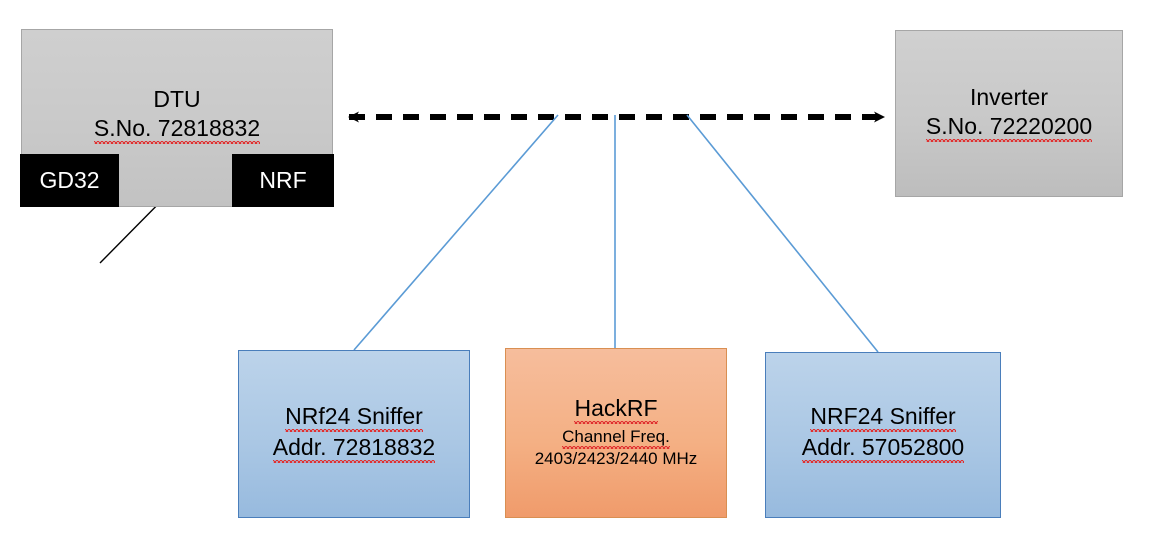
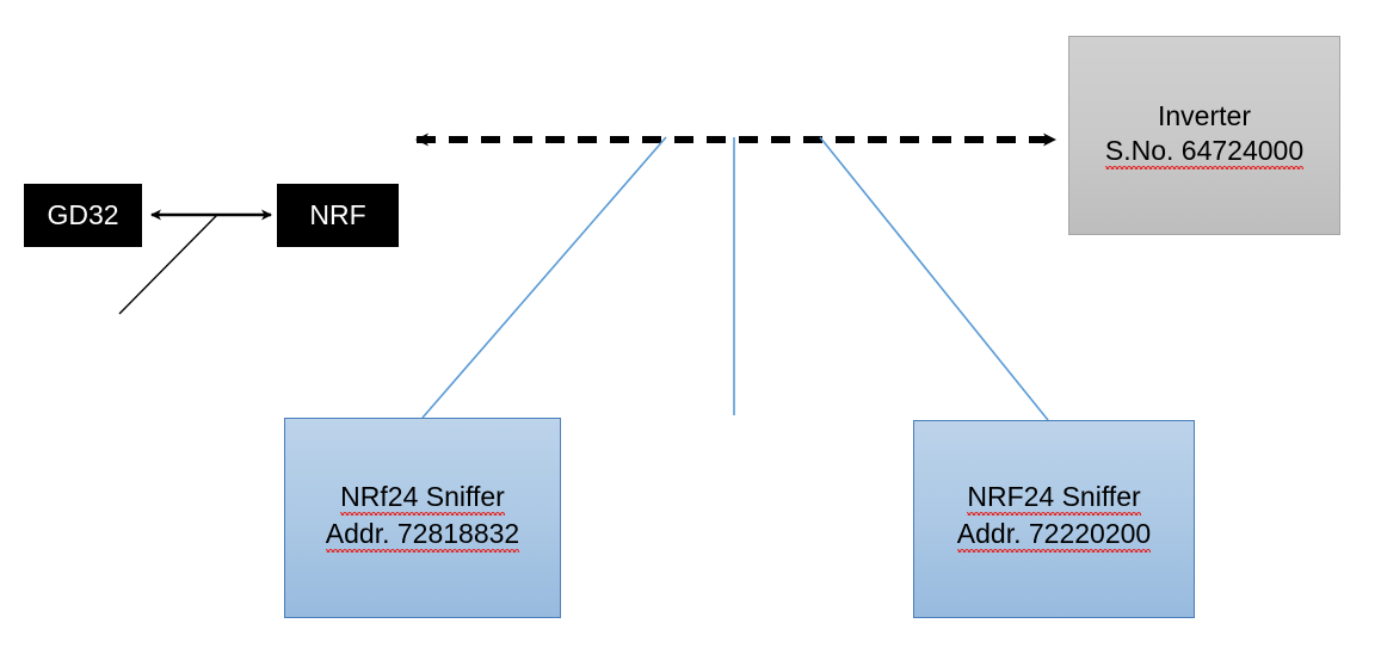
- DTU
- S.No. 72818832
  GD32
  NRF
  Inverter
- S.No. 72220200
+ S.No. 64724000
  NRf24 Sniffer
  Addr. 72818832
- HackRF
- Channel Freq.
- 2403/2423/2440 MHz
  NRF24 Sniffer
- Addr. 57052800
+ Addr. 72220200
